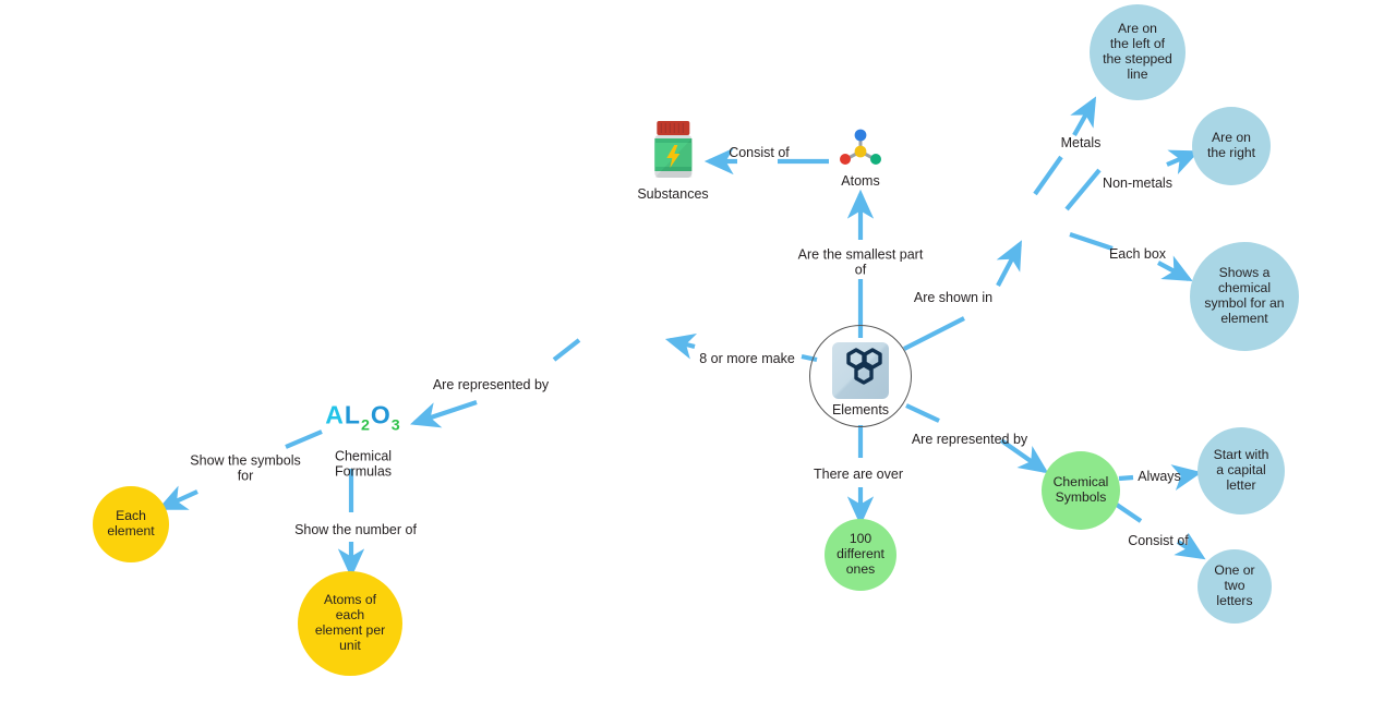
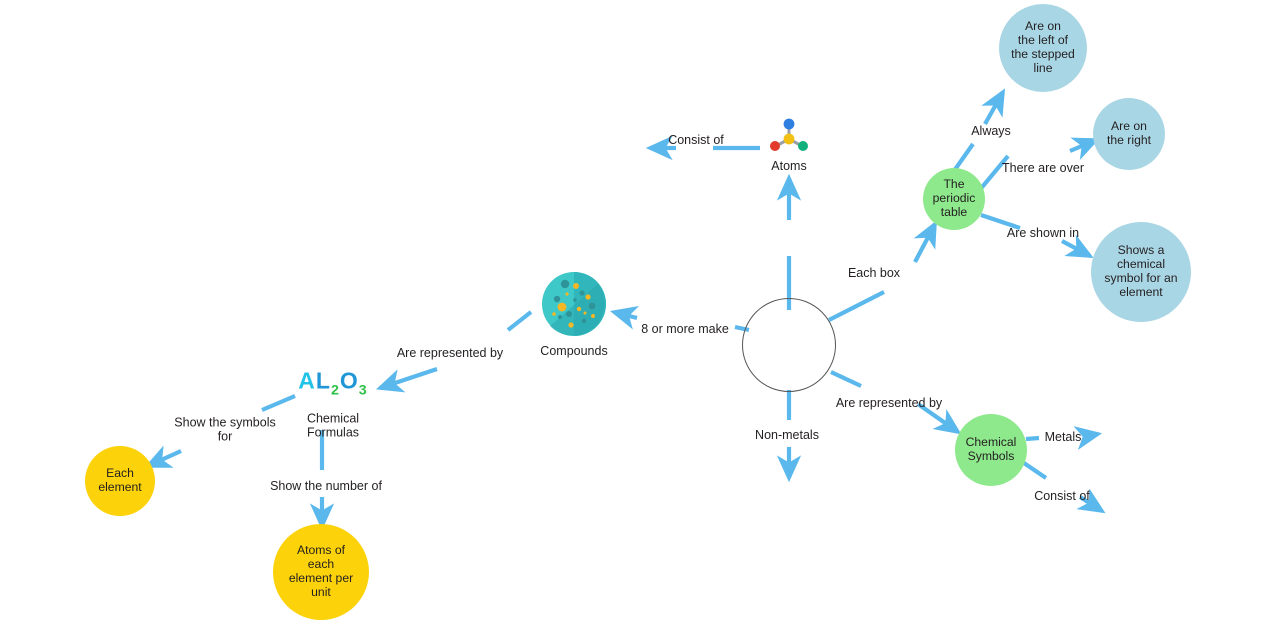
- Elements
- Substances
  Atoms
+ Compounds
  AL2O3
  Chemical
  Formulas
+ The
+ periodic
+ table
  Are on
  the left of
  the stepped
  line
  Are on
  the right
  Shows a
  chemical
  symbol for an
  element
  Chemical
  Symbols
- Start with
- a capital
- letter
- One or
- two
- letters
- 100
- different
- ones
  Each
  element
  Atoms of
  each
  element per
  unit
  Consist of
- Are the smallest part
- of
- Are shown in
+ Each box
- Metals
+ Always
- Non-metals
+ There are over
- Each box
+ Are shown in
  8 or more make
  Are represented by
  Show the symbols
  for
  Show the number of
- There are over
+ Non-metals
  Are represented by
- Always
+ Metals
  Consist of
